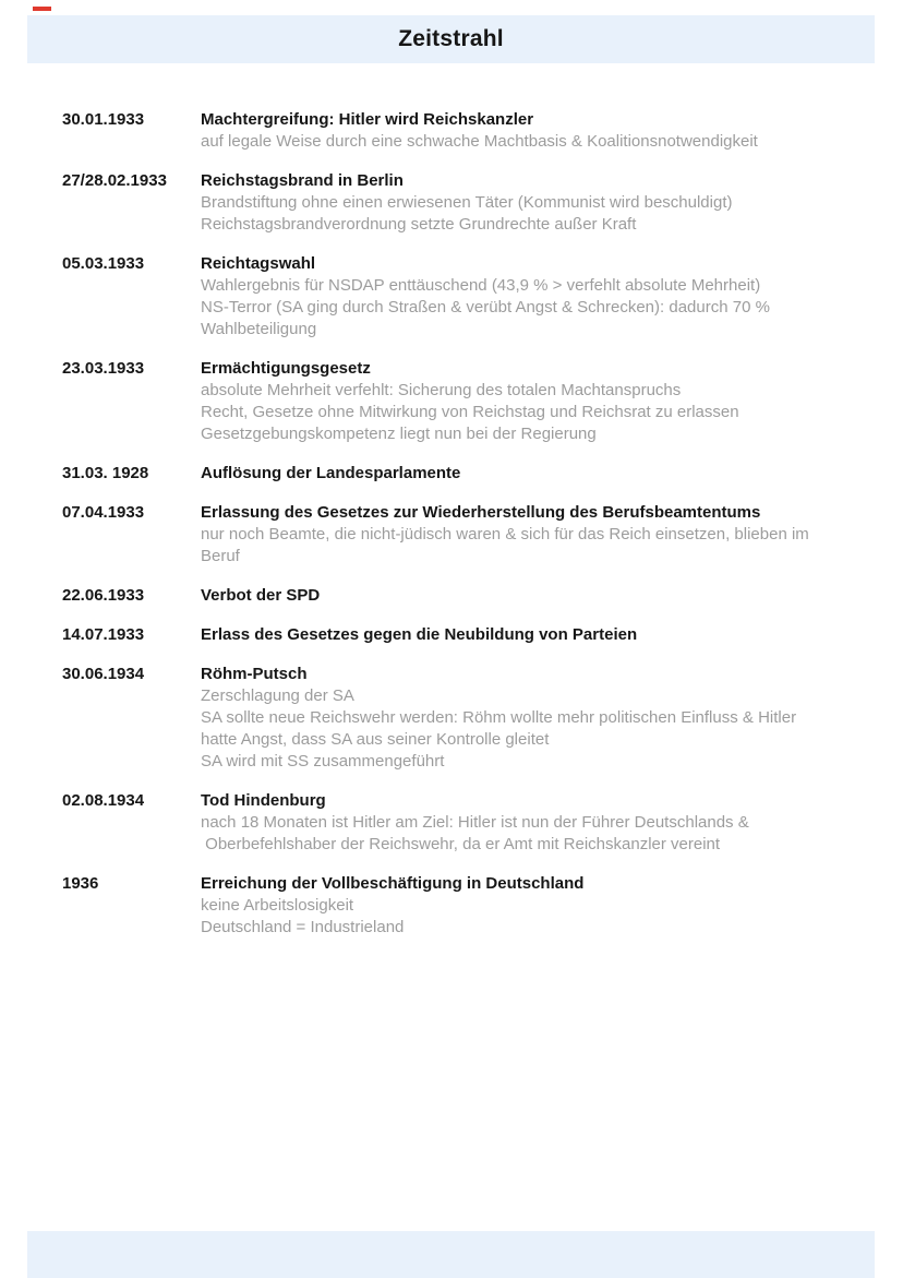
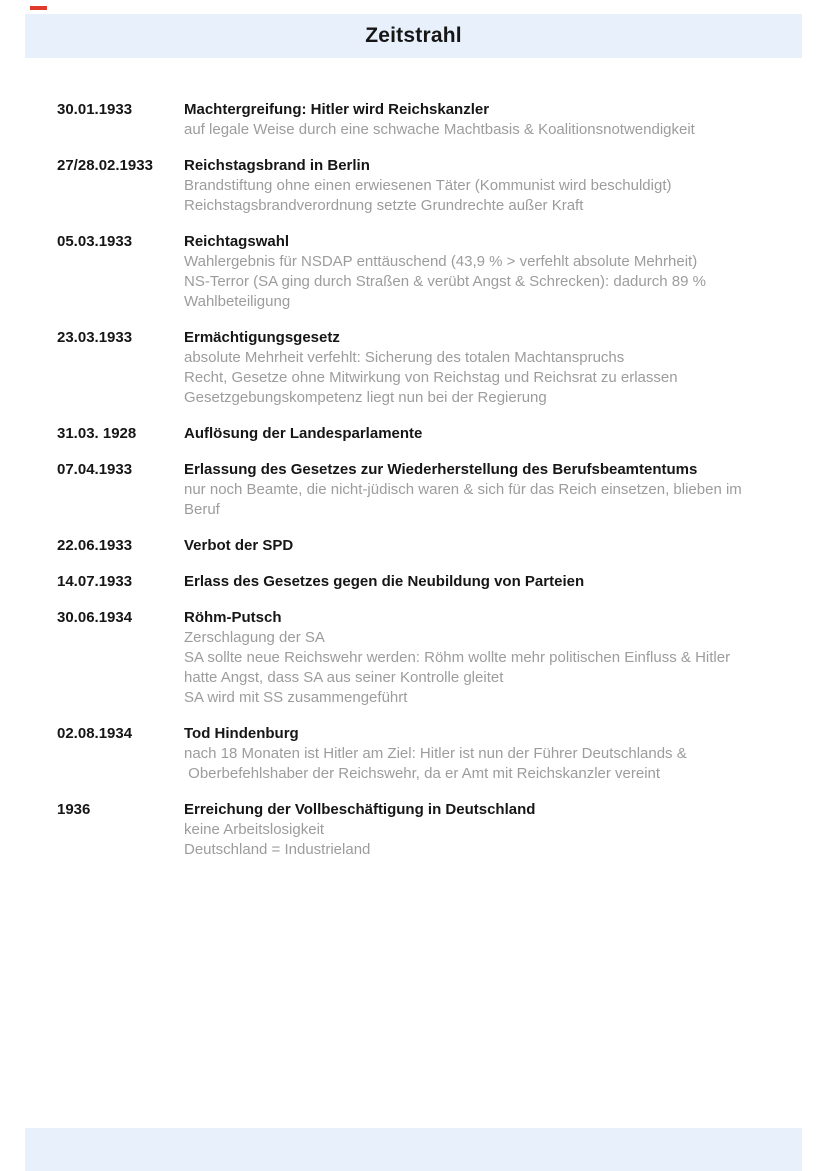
  Zeitstrahl
  30.01.1933
  Machtergreifung: Hitler wird Reichskanzler
  auf legale Weise durch eine schwache Machtbasis & Koalitionsnotwendigkeit
  27/28.02.1933
  Reichstagsbrand in Berlin
  Brandstiftung ohne einen erwiesenen Täter (Kommunist wird beschuldigt)
  Reichstagsbrandverordnung setzte Grundrechte außer Kraft
  05.03.1933
  Reichtagswahl
  Wahlergebnis für NSDAP enttäuschend (43,9 % > verfehlt absolute Mehrheit)
- NS-Terror (SA ging durch Straßen & verübt Angst & Schrecken): dadurch 70 %
+ NS-Terror (SA ging durch Straßen & verübt Angst & Schrecken): dadurch 89 %
  Wahlbeteiligung
  23.03.1933
  Ermächtigungsgesetz
  absolute Mehrheit verfehlt: Sicherung des totalen Machtanspruchs
  Recht, Gesetze ohne Mitwirkung von Reichstag und Reichsrat zu erlassen
  Gesetzgebungskompetenz liegt nun bei der Regierung
  31.03. 1928
  Auflösung der Landesparlamente
  07.04.1933
  Erlassung des Gesetzes zur Wiederherstellung des Berufsbeamtentums
  nur noch Beamte, die nicht-jüdisch waren & sich für das Reich einsetzen, blieben im
  Beruf
  22.06.1933
  Verbot der SPD
  14.07.1933
  Erlass des Gesetzes gegen die Neubildung von Parteien
  30.06.1934
  Röhm-Putsch
  Zerschlagung der SA
  SA sollte neue Reichswehr werden: Röhm wollte mehr politischen Einfluss & Hitler
  hatte Angst, dass SA aus seiner Kontrolle gleitet
  SA wird mit SS zusammengeführt
  02.08.1934
  Tod Hindenburg
  nach 18 Monaten ist Hitler am Ziel: Hitler ist nun der Führer Deutschlands &
  Oberbefehlshaber der Reichswehr, da er Amt mit Reichskanzler vereint
  1936
  Erreichung der Vollbeschäftigung in Deutschland
  keine Arbeitslosigkeit
  Deutschland = Industrieland
